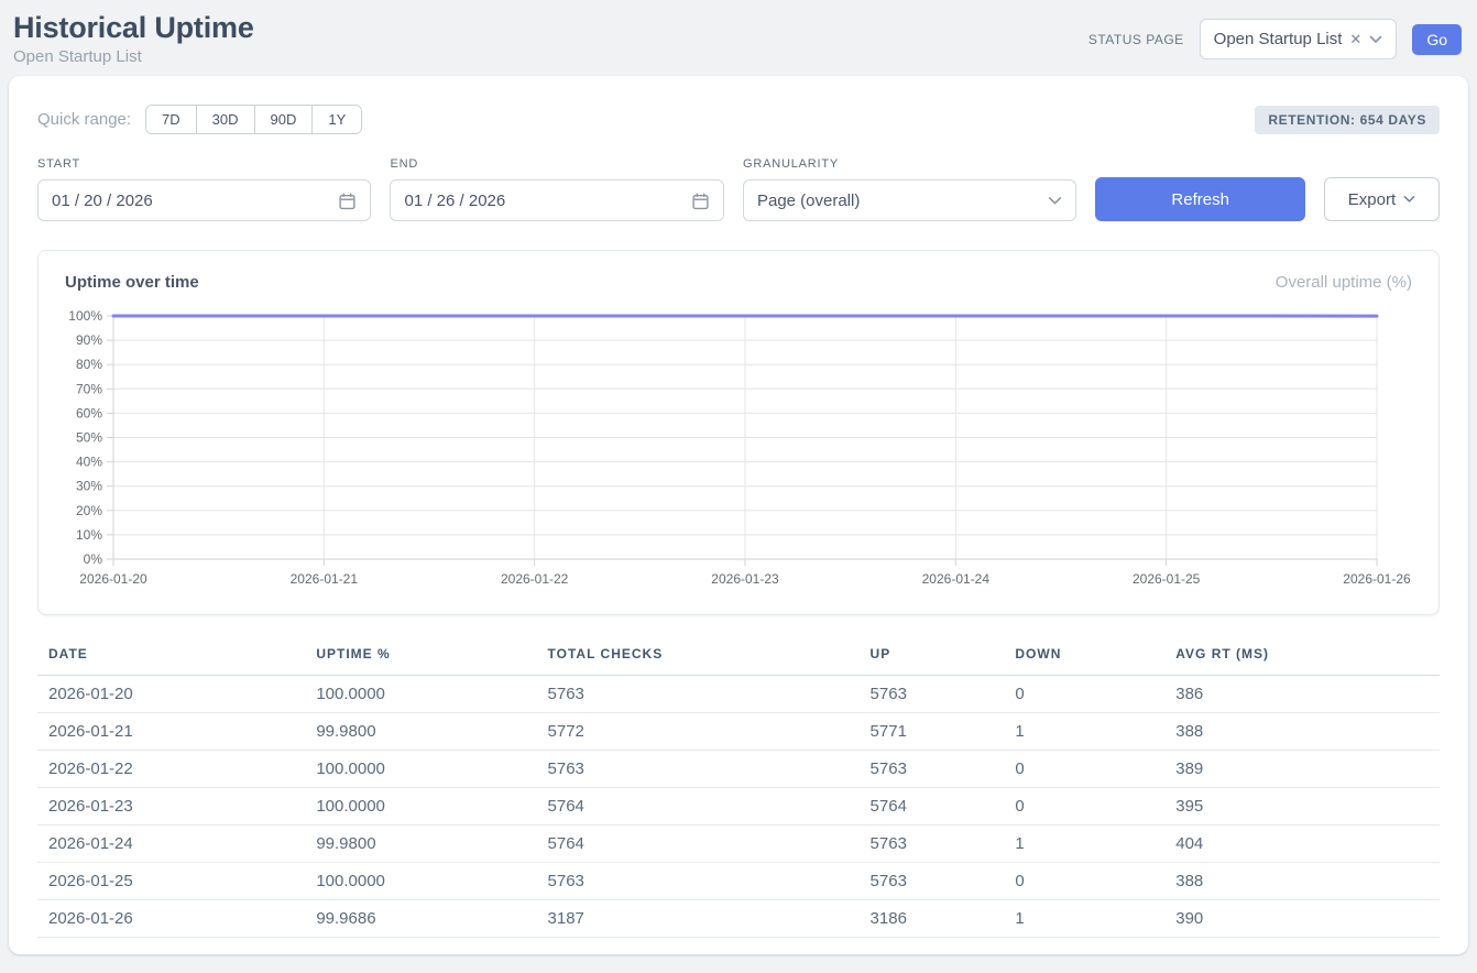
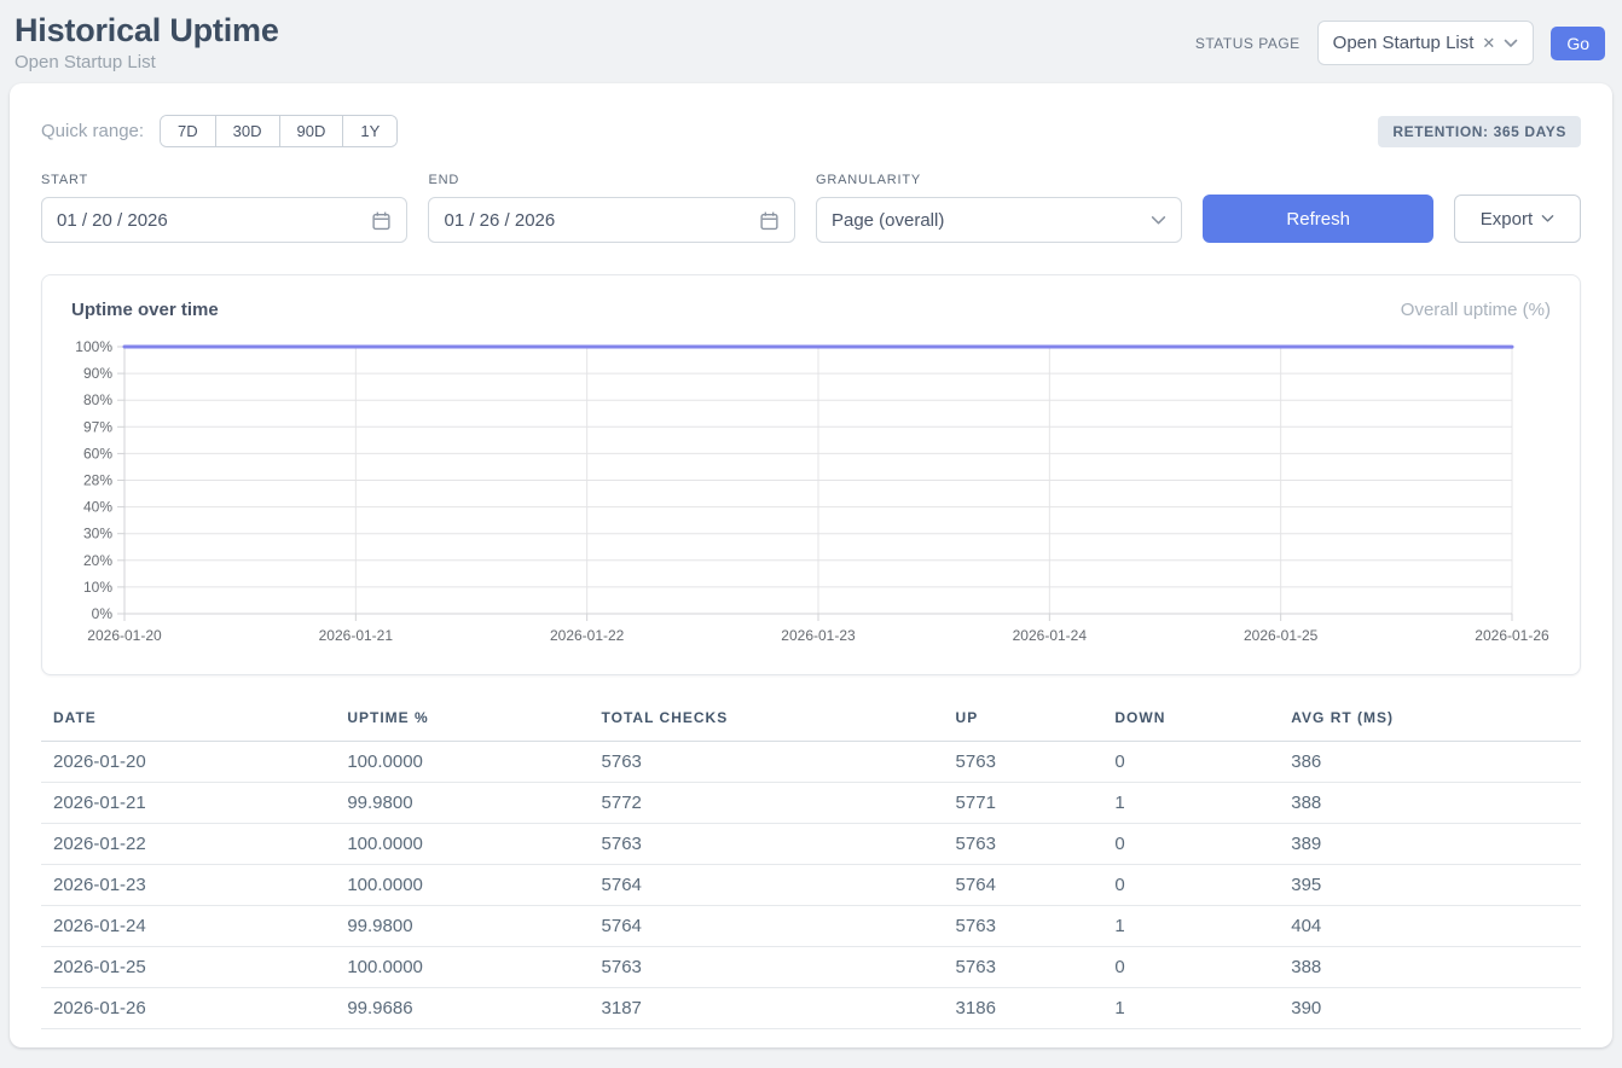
  Historical Uptime
  Open Startup List
  STATUS PAGE
  Open Startup List
  ✕
  Go
  Quick range:
  7D
  30D
  90D
  1Y
- RETENTION: 654 DAYS
+ RETENTION: 365 DAYS
  START
  01 / 20 / 2026
  END
  01 / 26 / 2026
  GRANULARITY
  Page (overall)
  Refresh
  Export
  Uptime over time
  Overall uptime (%)
  100%
  90%
  80%
- 70%
+ 97%
  60%
- 50%
+ 28%
  40%
  30%
  20%
  10%
  0%
  2026-01-20
  2026-01-21
  2026-01-22
  2026-01-23
  2026-01-24
  2026-01-25
  2026-01-26
  DATE	UPTIME %	TOTAL CHECKS	UP	DOWN	AVG RT (MS)
  2026-01-20	100.0000	5763	5763	0	386
  2026-01-21	99.9800	5772	5771	1	388
  2026-01-22	100.0000	5763	5763	0	389
  2026-01-23	100.0000	5764	5764	0	395
  2026-01-24	99.9800	5764	5763	1	404
  2026-01-25	100.0000	5763	5763	0	388
  2026-01-26	99.9686	3187	3186	1	390
